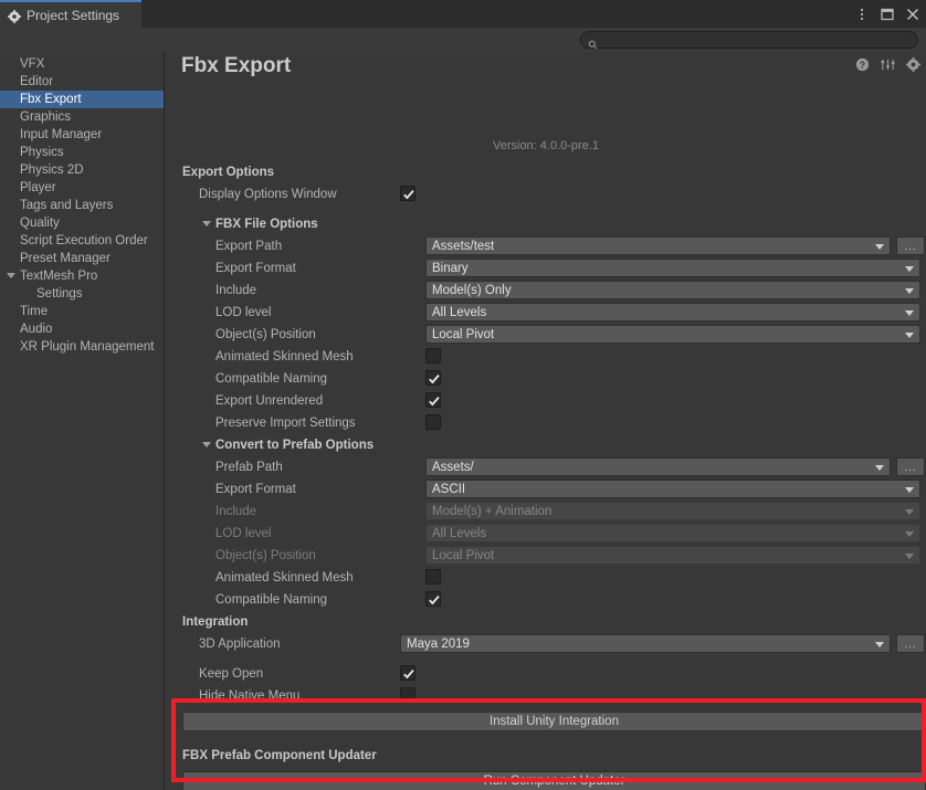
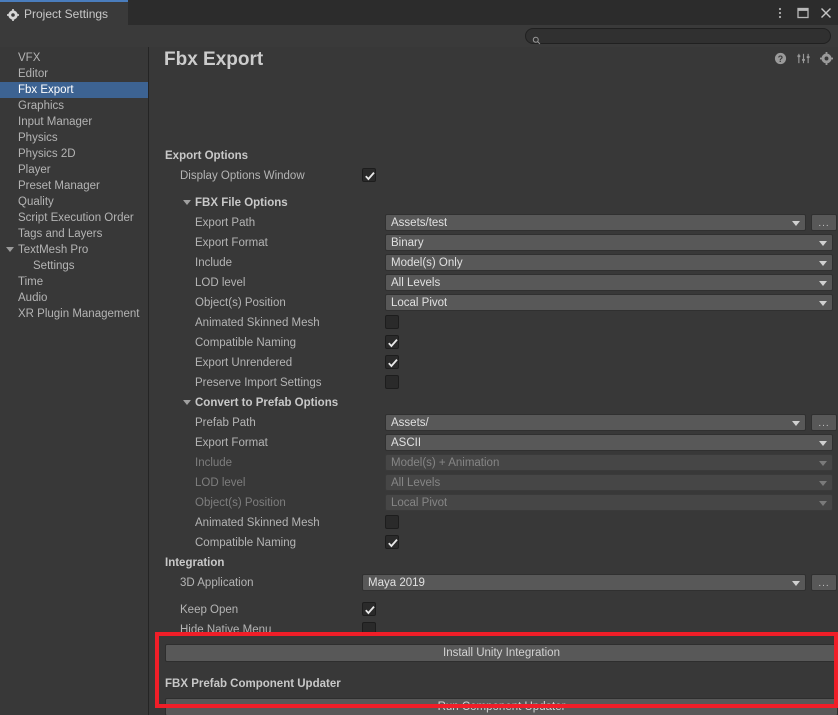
  Project Settings
  VFX
  Editor
  Fbx Export
  Graphics
  Input Manager
  Physics
  Physics 2D
  Player
- Tags and Layers
+ Preset Manager
  Quality
  Script Execution Order
- Preset Manager
+ Tags and Layers
  TextMesh Pro
  Settings
  Time
  Audio
  XR Plugin Management
  Fbx Export
  ?
- Version: 4.0.0-pre.1
  Export Options
  Display Options Window
  FBX File Options
  Export Path
  Assets/test
  ...
  Export Format
  Binary
  Include
  Model(s) Only
  LOD level
  All Levels
  Object(s) Position
  Local Pivot
  Animated Skinned Mesh
  Compatible Naming
  Export Unrendered
  Preserve Import Settings
  Convert to Prefab Options
  Prefab Path
  Assets/
  ...
  Export Format
  ASCII
  Include
  Model(s) + Animation
  LOD level
  All Levels
  Object(s) Position
  Local Pivot
  Animated Skinned Mesh
  Compatible Naming
  Integration
  3D Application
  Maya 2019
  ...
  Keep Open
  Hide Native Menu
  Install Unity Integration
  FBX Prefab Component Updater
  Run Component Updater
